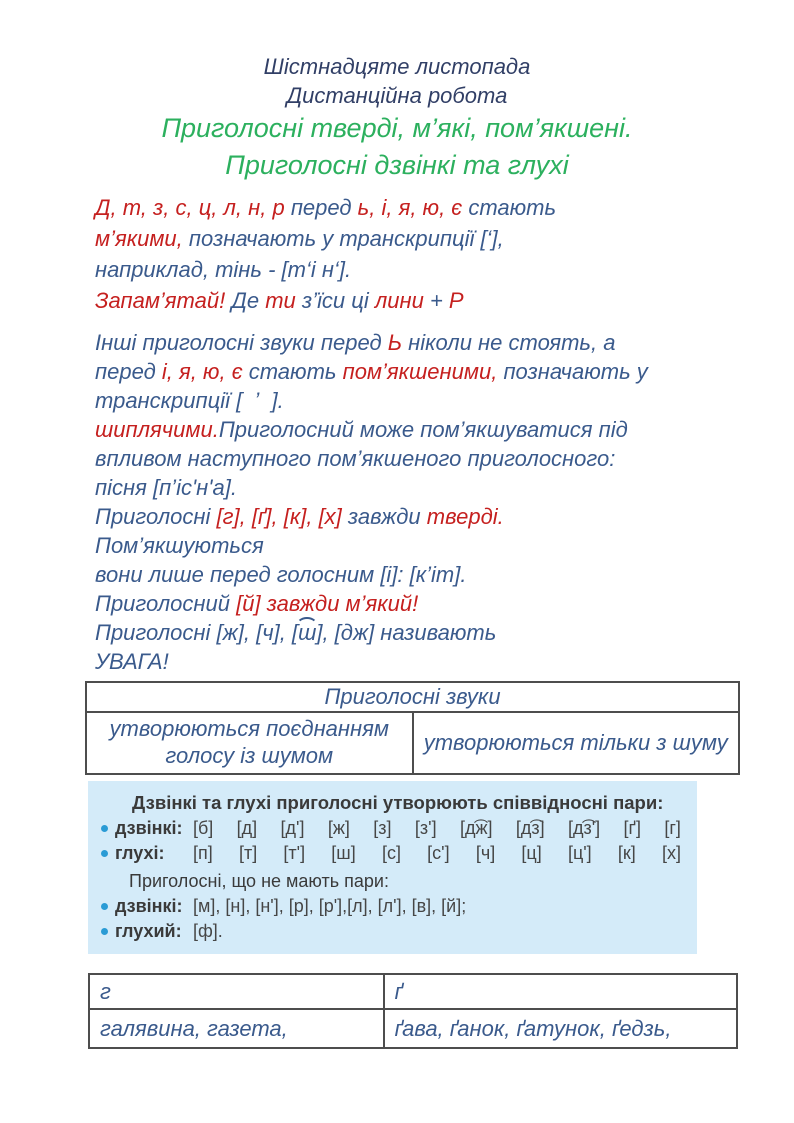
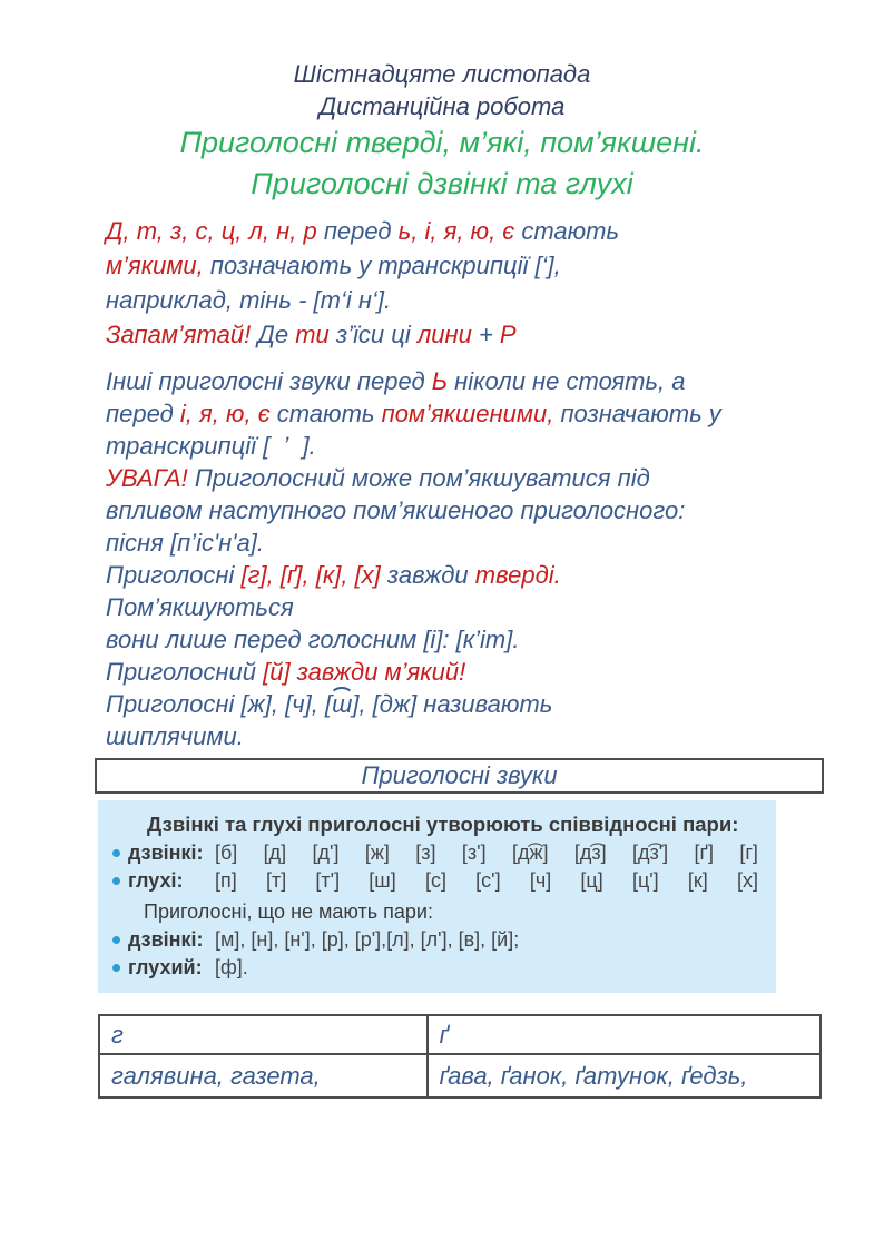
  Шістнадцяте листопада
  Дистанційна робота
  Приголосні тверді, м’які, пом’якшені.
  Приголосні дзвінкі та глухі
  Д, т, з, с, ц, л, н, р перед ь, і, я, ю, є стають
  м’якими, позначають у транскрипції [‘],
  наприклад, тінь - [т‘і н‘].
  Запам’ятай! Де ти з’їси ці лини + Р
  Інші приголосні звуки перед Ь ніколи не стоять, а
  перед і, я, ю, є стають пом’якшеними, позначають у
  транскрипції [ ’ ].
- шиплячими.Приголосний може пом’якшуватися під
+ УВАГА! Приголосний може пом’якшуватися під
  впливом наступного пом’якшеного приголосного:
  пісня [п’іс'н'а].
  Приголосні [г], [ґ], [к], [х] завжди тверді.
  Пом’якшуються
  вони лише перед голосним [і]: [к’іт].
  Приголосний [й] завжди м’який!
  Приголосні [ж], [ч], [ш], [дж] називають
- УВАГА!
+ шиплячими.
  Приголосні звуки
- утворюються поєднанням голосу із шумом	утворюються тільки з шуму
  Дзвінкі та глухі приголосні утворюють співвідносні пари:
  дзвінкі:
  [б]
  [д]
  [д']
  [ж]
  [з]
  [з']
  [д͡ж]
  [д͡з]
  [д͡з']
  [ґ]
  [г]
  глухі:
  [п]
  [т]
  [т']
  [ш]
  [с]
  [с']
  [ч]
  [ц]
  [ц']
  [к]
  [х]
  Приголосні, що не мають пари:
  дзвінкі:
  [м], [н], [н'], [р], [р'],[л], [л'], [в], [й];
  глухий:
  [ф].
  г	ґ
  галявина, газета,	ґава, ґанок, ґатунок, ґедзь,
